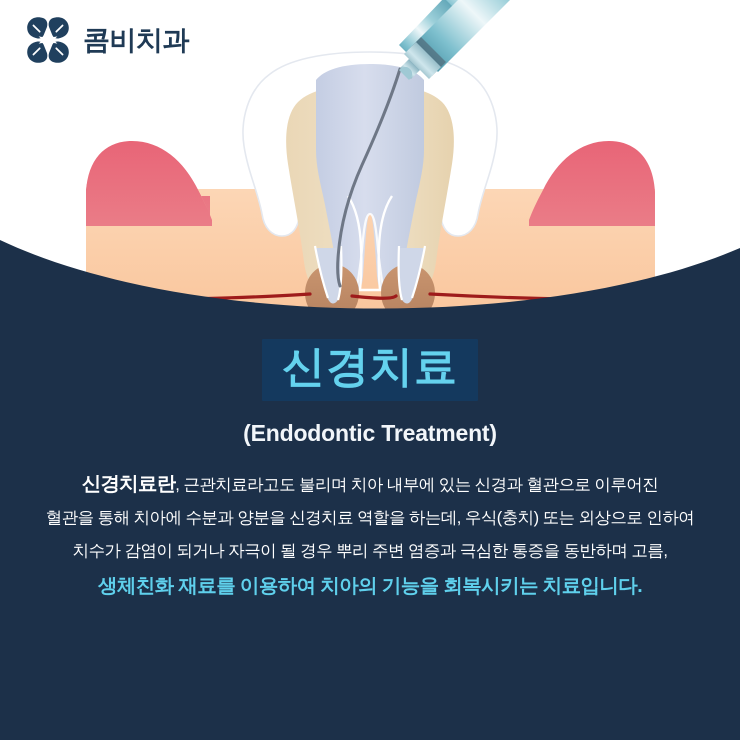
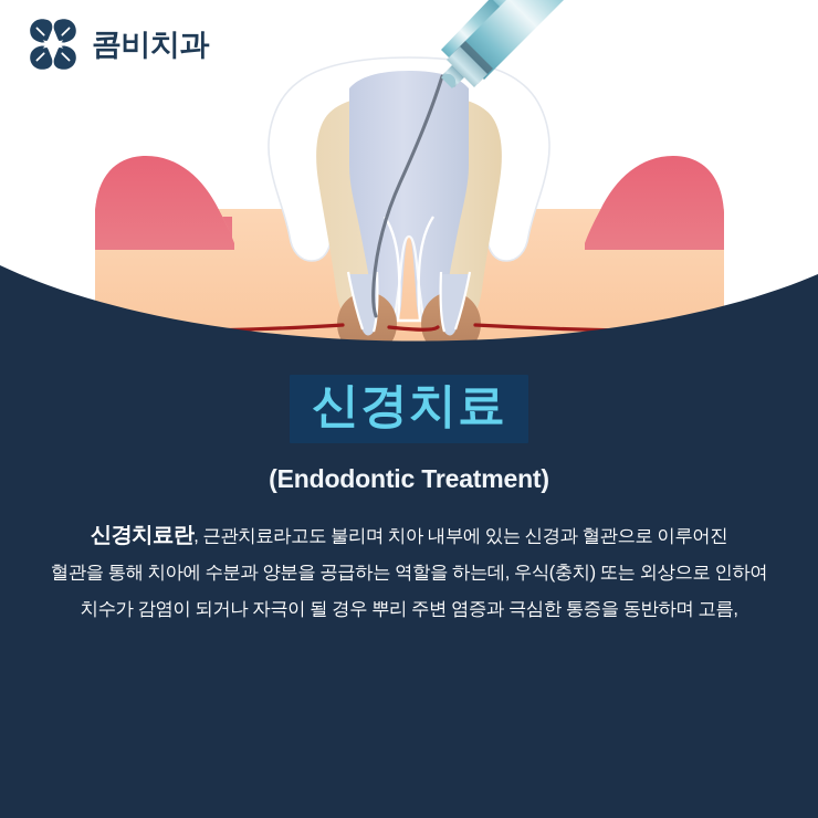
  콤비치과
  신경치료
  (Endodontic Treatment)
  신경치료란, 근관치료라고도 불리며 치아 내부에 있는 신경과 혈관으로 이루어진
- 혈관을 통해 치아에 수분과 양분을 신경치료 역할을 하는데, 우식(충치) 또는 외상으로 인하여
+ 혈관을 통해 치아에 수분과 양분을 공급하는 역할을 하는데, 우식(충치) 또는 외상으로 인하여
  치수가 감염이 되거나 자극이 될 경우 뿌리 주변 염증과 극심한 통증을 동반하며 고름,
- 생체친화 재료를 이용하여 치아의 기능을 회복시키는 치료입니다.
